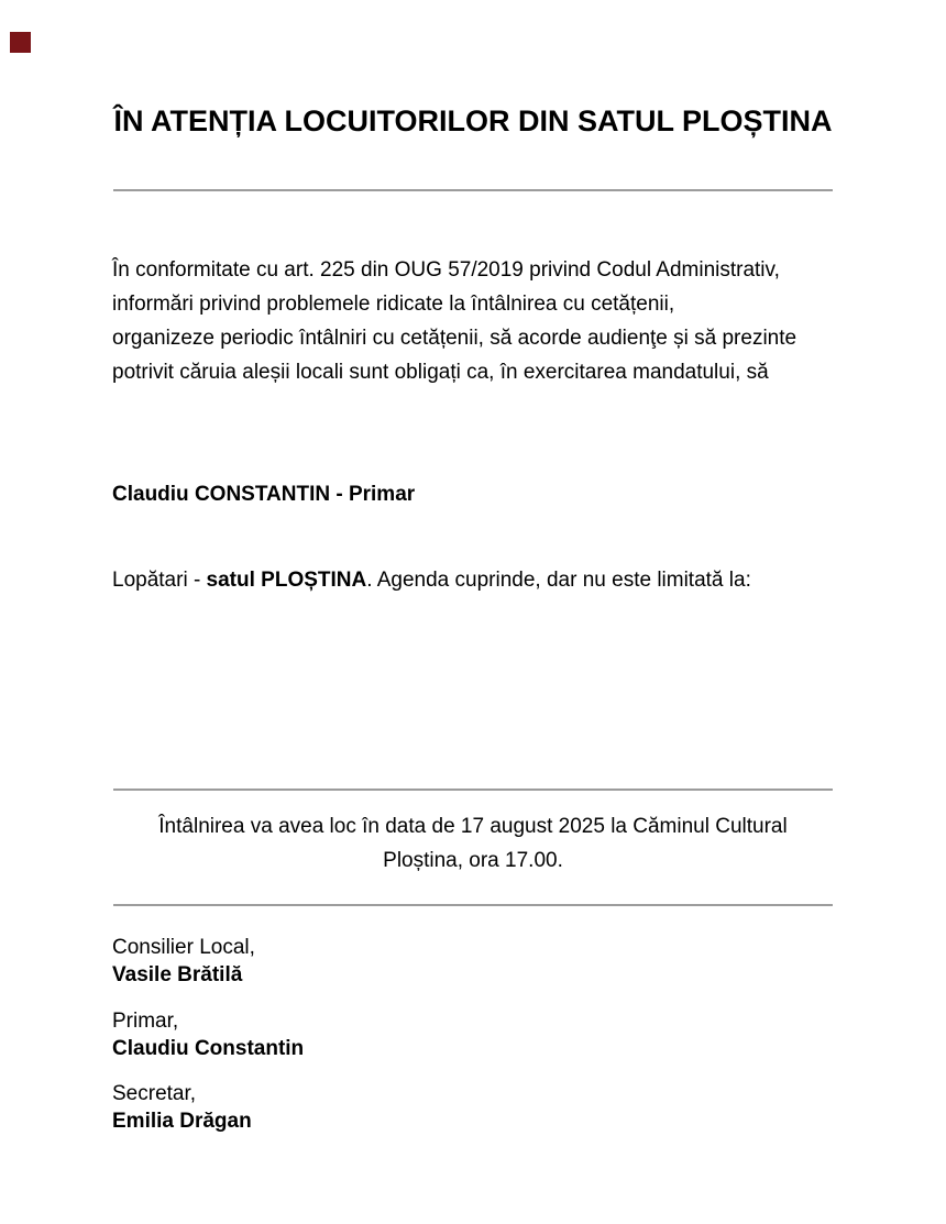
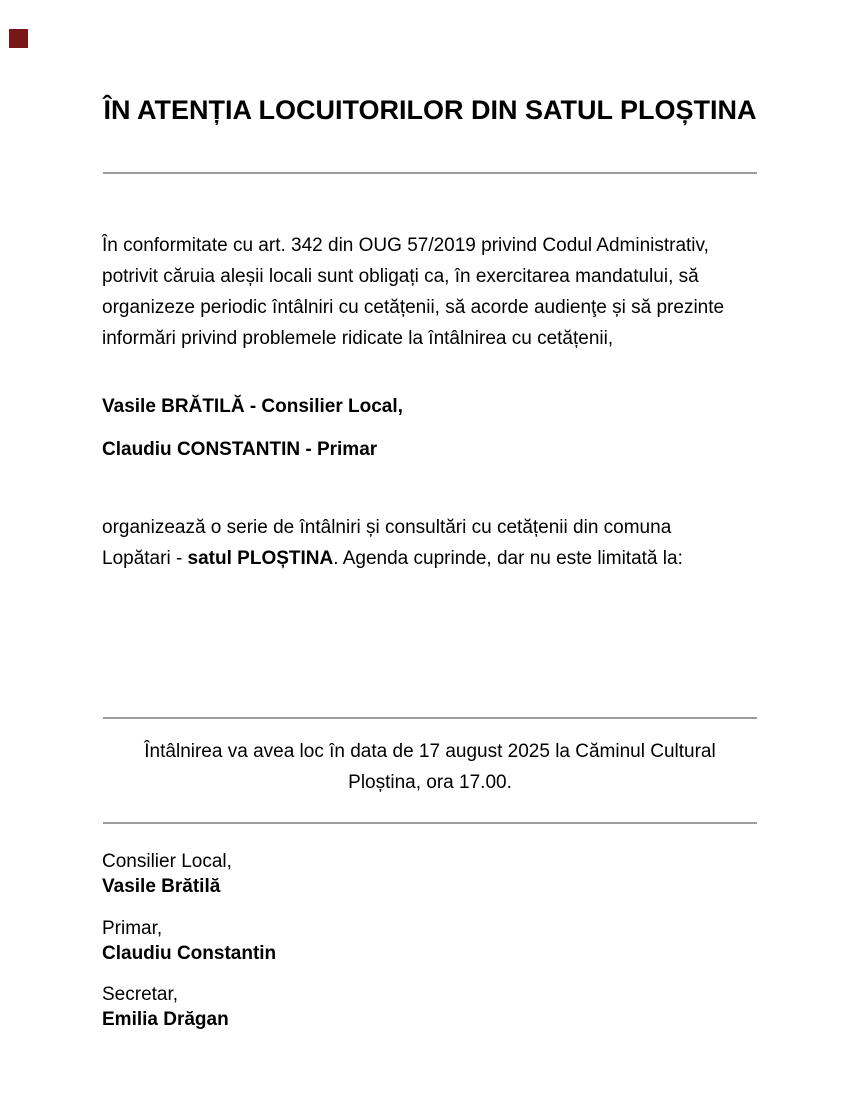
  ÎN ATENȚIA LOCUITORILOR DIN SATUL PLOȘTINA
- În conformitate cu art. 225 din OUG 57/2019 privind Codul Administrativ,
+ În conformitate cu art. 342 din OUG 57/2019 privind Codul Administrativ,
- informări privind problemele ridicate la întâlnirea cu cetățenii,
+ potrivit căruia aleșii locali sunt obligați ca, în exercitarea mandatului, să
  organizeze periodic întâlniri cu cetățenii, să acorde audienţe și să prezinte
- potrivit căruia aleșii locali sunt obligați ca, în exercitarea mandatului, să
+ informări privind problemele ridicate la întâlnirea cu cetățenii,
+ Vasile BRĂTILĂ - Consilier Local,
  Claudiu CONSTANTIN - Primar
+ organizează o serie de întâlniri și consultări cu cetățenii din comuna
  Lopătari - satul PLOȘTINA. Agenda cuprinde, dar nu este limitată la:
  Întâlnirea va avea loc în data de 17 august 2025 la Căminul Cultural
  Ploștina, ora 17.00.
  Consilier Local,
  Vasile Brătilă
  Primar,
  Claudiu Constantin
  Secretar,
  Emilia Drăgan
